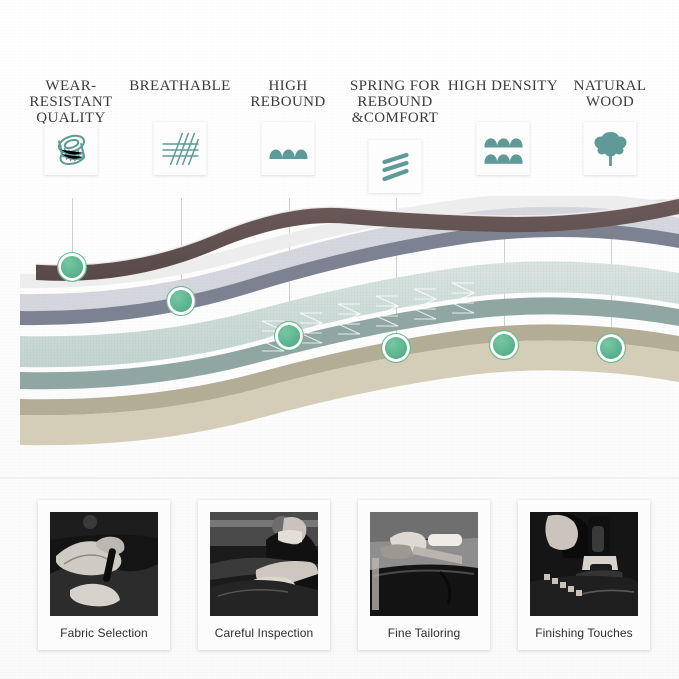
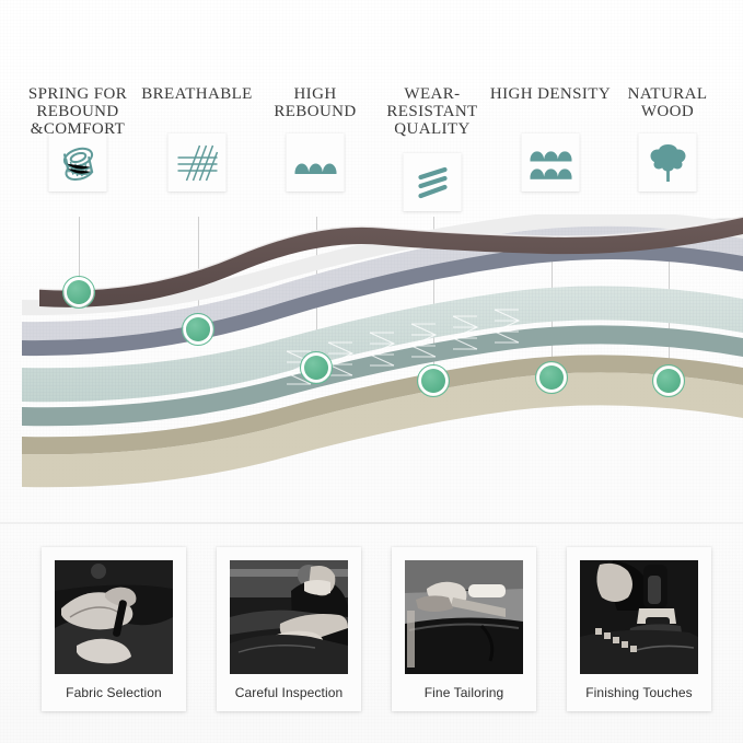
- WEAR-RESISTANT QUALITY
+ SPRING FOR REBOUND &COMFORT
  BREATHABLE
  HIGH REBOUND
- SPRING FOR REBOUND &COMFORT
+ WEAR-RESISTANT QUALITY
  HIGH DENSITY
  NATURAL WOOD
  Fabric Selection
  Careful Inspection
  Fine Tailoring
  Finishing Touches
